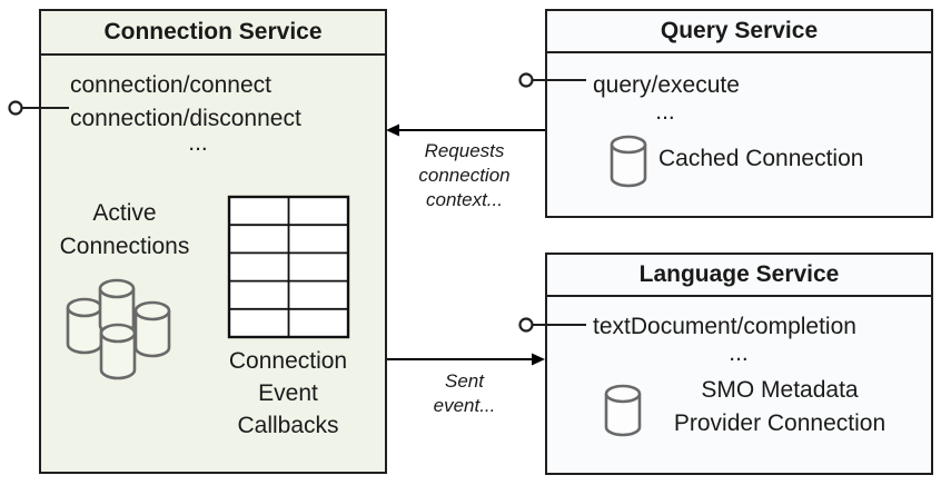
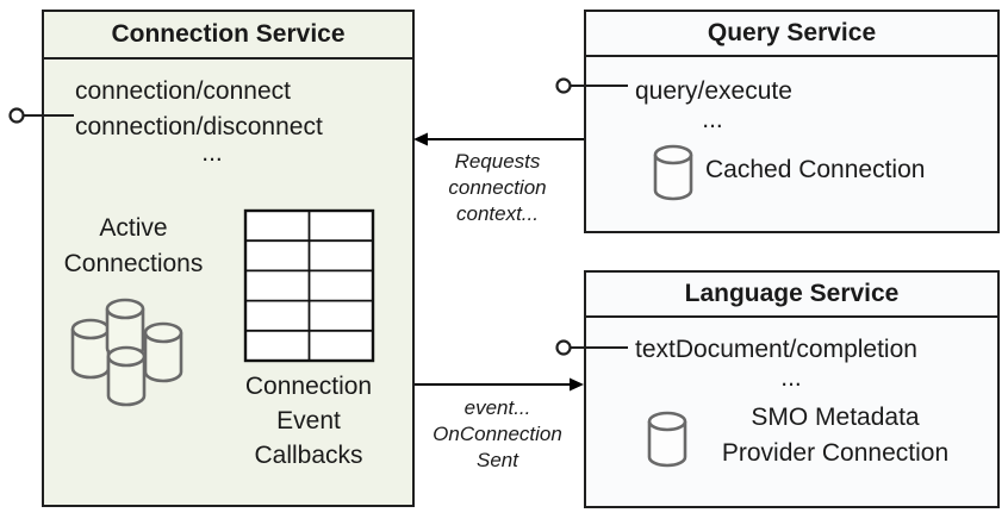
  Connection Service
  connection/connect
  connection/disconnect
  ...
  Active
  Connections
  Connection
  Event
  Callbacks
  Query Service
  query/execute
  ...
  Cached Connection
  Language Service
  textDocument/completion
  ...
  SMO Metadata
  Provider Connection
  Requests
  connection
  context...
- Sent
+ event...
+ OnConnection
- event...
+ Sent
